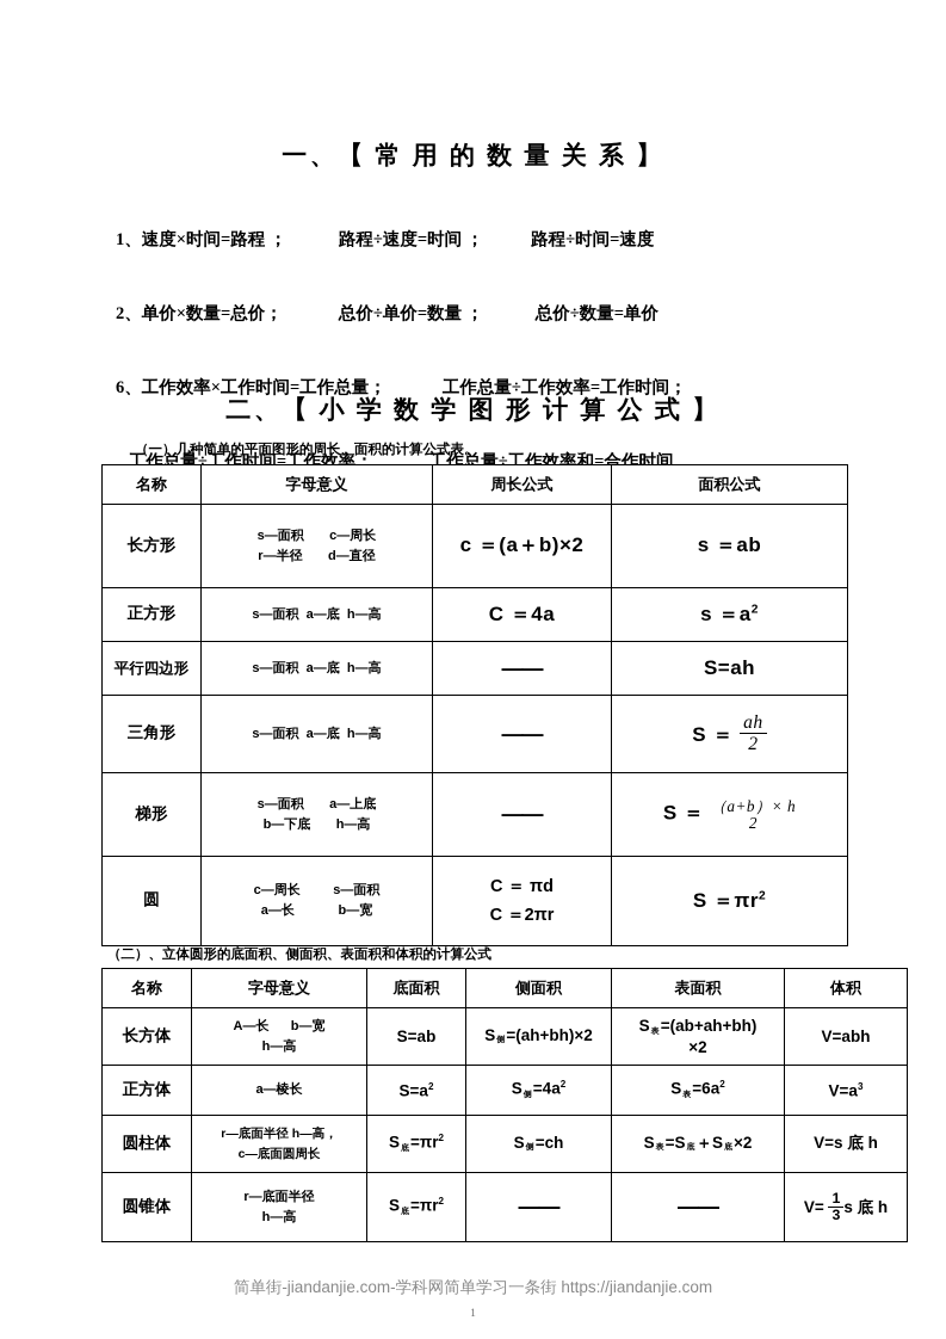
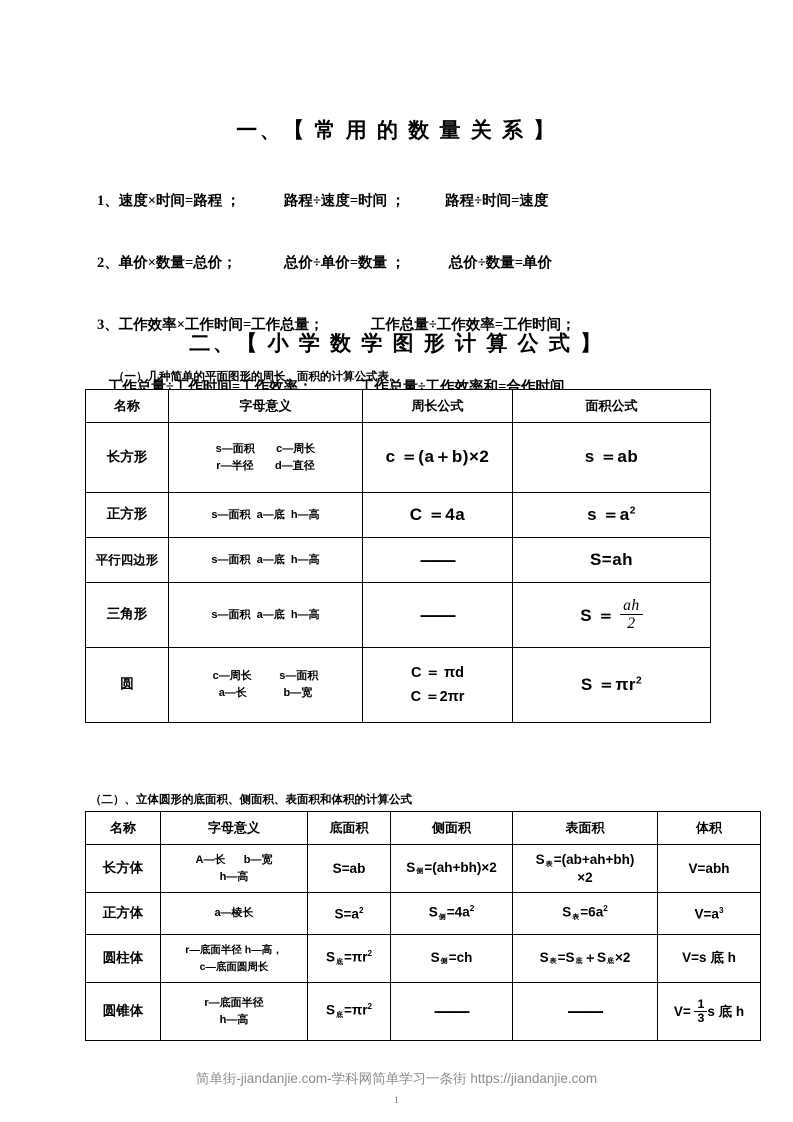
  一、【 常 用 的 数 量 关 系 】
  1、速度×时间=路程 ； 路程÷速度=时间 ； 路程÷时间=速度
  2、单价×数量=总价； 总价÷单价=数量 ； 总价÷数量=单价
- 6、工作效率×工作时间=工作总量； 工作总量÷工作效率=工作时间；
+ 3、工作效率×工作时间=工作总量； 工作总量÷工作效率=工作时间；
  工作总量÷工作时间=工作效率； 工作总量÷工作效率和=合作时间
  二、【 小 学 数 学 图 形 计 算 公 式 】
  （一）几种简单的平面图形的周长、面积的计算公式表。
  名称	字母意义	周长公式	面积公式
  长方形	s—面积 c—周长 r—半径 d—直径	c ＝(a＋b)×2	s ＝ab
  正方形	s—面积 a—底 h—高	C ＝4a	s ＝a2
  平行四边形	s—面积 a—底 h—高	——	S=ah
  三角形	s—面积 a—底 h—高	——	S ＝ ah 2
- 梯形	s—面积 a—上底 b—下底 h—高	——	S ＝ （a+b）× h 2
  圆	c—周长 s—面积 a—长 b—宽	C ＝ πd C ＝2πr	S ＝πr2
  （二）、立体圆形的底面积、侧面积、表面积和体积的计算公式
  名称	字母意义	底面积	侧面积	表面积	体积
  长方体	A—长 b—宽 h—高	S=ab	S =(ah+bh)×2	S =(ab+ah+bh)×2	V=abh
  正方体	a—棱长	S=a2	S =4a2	S =6a2	V=a3
  圆柱体	r—底面半径 h—高， c—底面圆周长	S =πr2	S =ch	S =S ＋S ×2	V=s 底 h
  圆锥体	r—底面半径 h—高	S =πr2	——	——	V= 1 3 s 底 h
  简单街-jiandanjie.com-学科网简单学习一条街 https://jiandanjie.com
  1
